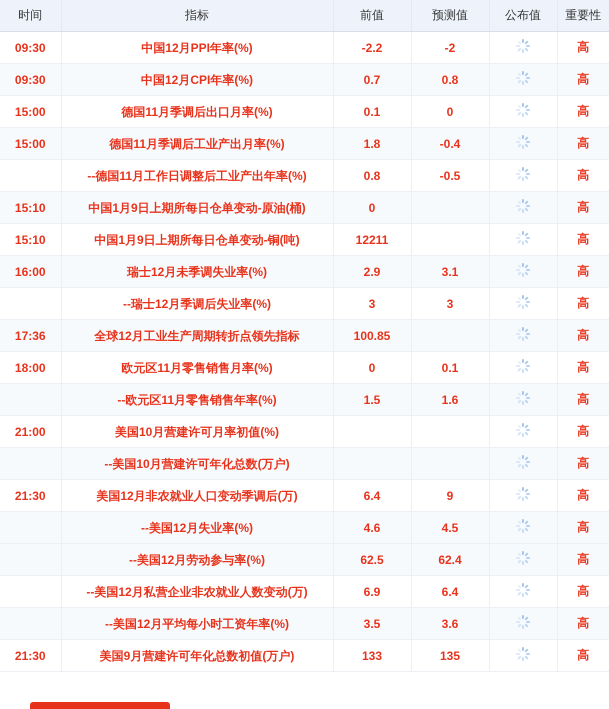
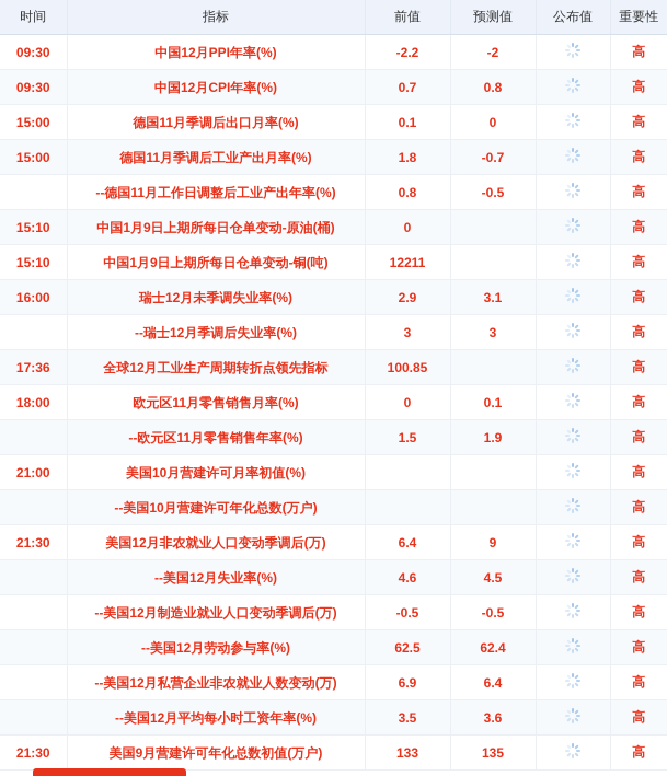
  时间	指标	前值	预测值	公布值	重要性
  09:30	中国12月PPI年率(%)	-2.2	-2		高
  09:30	中国12月CPI年率(%)	0.7	0.8		高
  15:00	德国11月季调后出口月率(%)	0.1	0		高
- 15:00	德国11月季调后工业产出月率(%)	1.8	-0.4		高
+ 15:00	德国11月季调后工业产出月率(%)	1.8	-0.7		高
  	--德国11月工作日调整后工业产出年率(%)	0.8	-0.5		高
  15:10	中国1月9日上期所每日仓单变动-原油(桶)	0			高
  15:10	中国1月9日上期所每日仓单变动-铜(吨)	12211			高
  16:00	瑞士12月未季调失业率(%)	2.9	3.1		高
  	--瑞士12月季调后失业率(%)	3	3		高
  17:36	全球12月工业生产周期转折点领先指标	100.85			高
  18:00	欧元区11月零售销售月率(%)	0	0.1		高
- 	--欧元区11月零售销售年率(%)	1.5	1.6		高
+ 	--欧元区11月零售销售年率(%)	1.5	1.9		高
  21:00	美国10月营建许可月率初值(%)				高
  	--美国10月营建许可年化总数(万户)				高
  21:30	美国12月非农就业人口变动季调后(万)	6.4	9		高
  	--美国12月失业率(%)	4.6	4.5		高
+ 	--美国12月制造业就业人口变动季调后(万)	-0.5	-0.5		高
  	--美国12月劳动参与率(%)	62.5	62.4		高
  	--美国12月私营企业非农就业人数变动(万)	6.9	6.4		高
  	--美国12月平均每小时工资年率(%)	3.5	3.6		高
  21:30	美国9月营建许可年化总数初值(万户)	133	135		高
